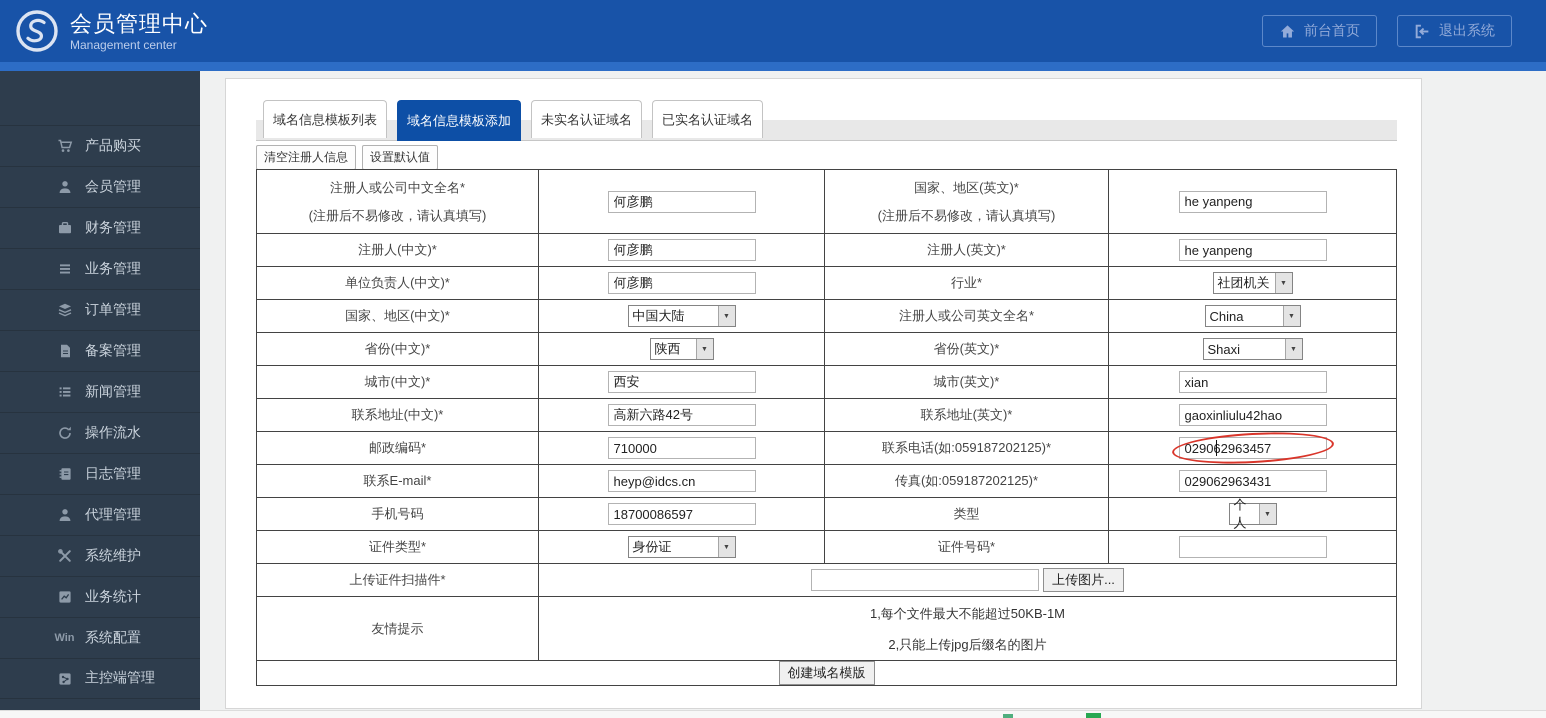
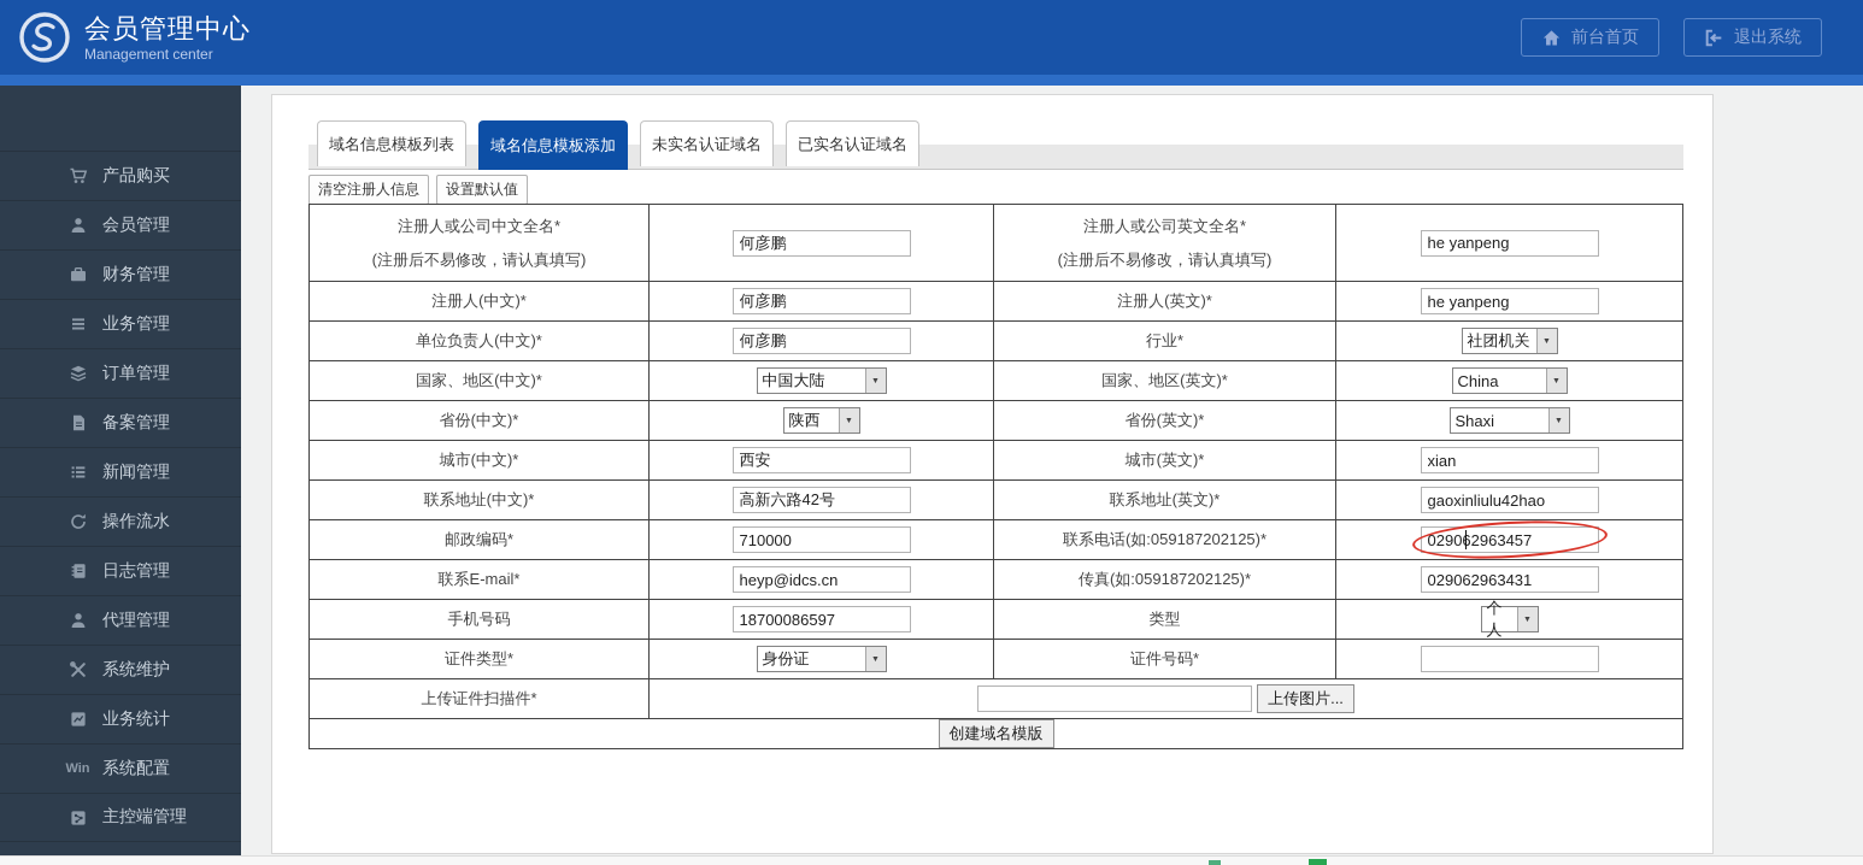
  会员管理中心
  Management center
  前台首页
  退出系统
  产品购买
  会员管理
  财务管理
  业务管理
  订单管理
  备案管理
  新闻管理
  操作流水
  日志管理
  代理管理
  系统维护
  业务统计
  Win
  系统配置
  主控端管理
  域名信息模板列表
  域名信息模板添加
  未实名认证域名
  已实名认证域名
  清空注册人信息
  设置默认值
- 注册人或公司中文全名* (注册后不易修改，请认真填写)	何彦鹏	国家、地区(英文)* (注册后不易修改，请认真填写)	he yanpeng
+ 注册人或公司中文全名* (注册后不易修改，请认真填写)	何彦鹏	注册人或公司英文全名* (注册后不易修改，请认真填写)	he yanpeng
  注册人(中文)*	何彦鹏	注册人(英文)*	he yanpeng
  单位负责人(中文)*	何彦鹏	行业*	社团机关
- 国家、地区(中文)*	中国大陆	注册人或公司英文全名*	China
+ 国家、地区(中文)*	中国大陆	国家、地区(英文)*	China
  省份(中文)*	陕西	省份(英文)*	Shaxi
  城市(中文)*	西安	城市(英文)*	xian
  联系地址(中文)*	高新六路42号	联系地址(英文)*	gaoxinliulu42hao
  邮政编码*	710000	联系电话(如:059187202125)*	029062963457
  联系E-mail*	heyp@idcs.cn	传真(如:059187202125)*	029062963431
  手机号码	18700086597	类型	个人
  证件类型*	身份证	证件号码*
  上传证件扫描件*	上传图片...
- 友情提示	1,每个文件最大不能超过50KB-1M 2,只能上传jpg后缀名的图片
  创建域名模版
